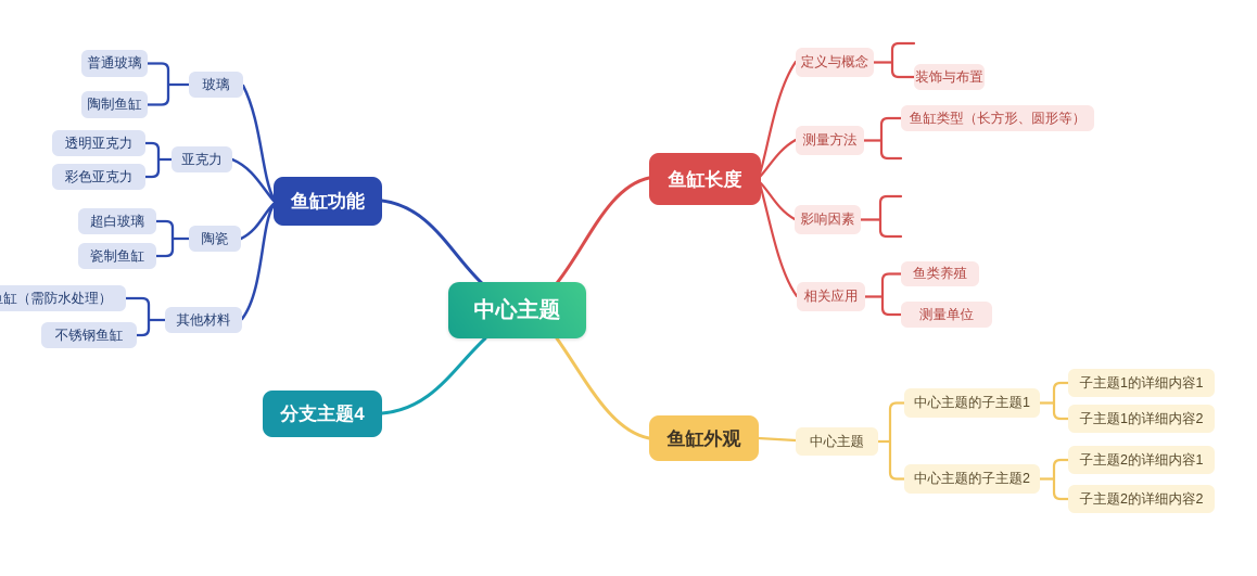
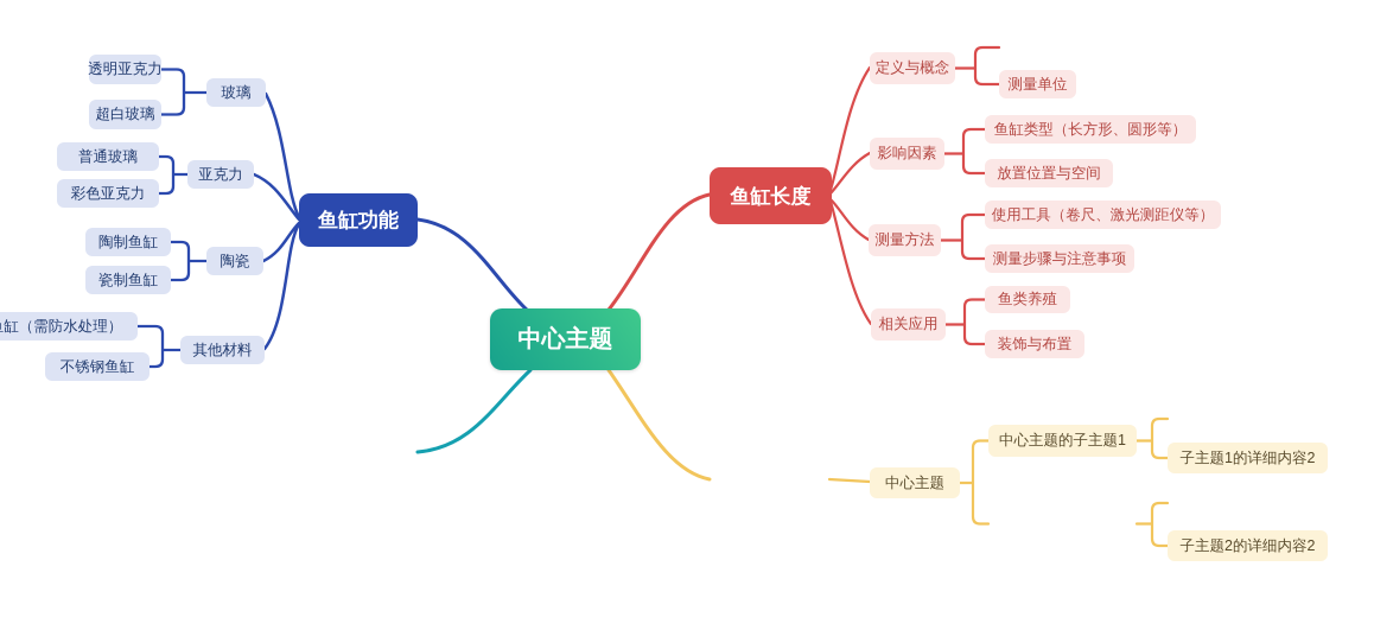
  中心主题
  鱼缸功能
  玻璃
- 普通玻璃
+ 透明亚克力
- 陶制鱼缸
+ 超白玻璃
  亚克力
- 透明亚克力
+ 普通玻璃
  彩色亚克力
  陶瓷
- 超白玻璃
+ 陶制鱼缸
  瓷制鱼缸
  其他材料
  缸（需防水处理）
  不锈钢鱼缸
- 分支主题4
  鱼缸长度
  定义与概念
- 装饰与布置
+ 测量单位
- 测量方法
+ 影响因素
  鱼缸类型（长方形、圆形等）
+ 放置位置与空间
- 影响因素
+ 测量方法
+ 使用工具（卷尺、激光测距仪等）
+ 测量步骤与注意事项
  相关应用
  鱼类养殖
- 测量单位
+ 装饰与布置
- 鱼缸外观
  中心主题
  中心主题的子主题1
- 子主题1的详细内容1
  子主题1的详细内容2
- 中心主题的子主题2
- 子主题2的详细内容1
  子主题2的详细内容2
